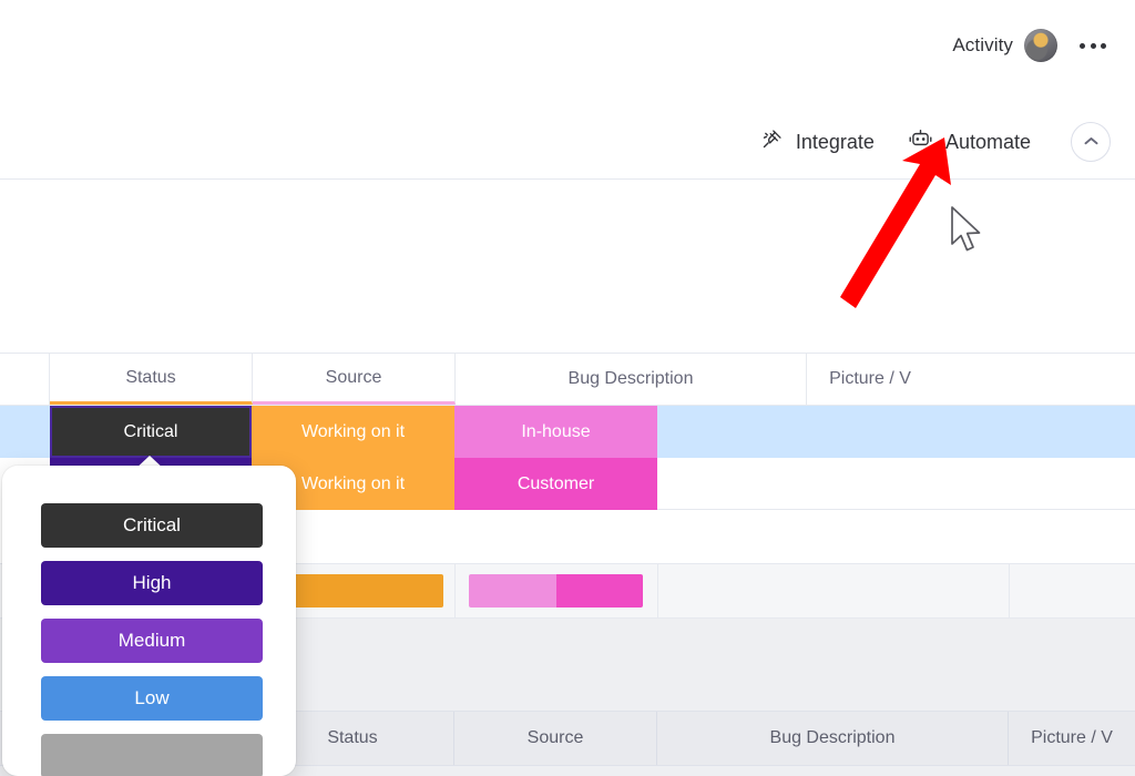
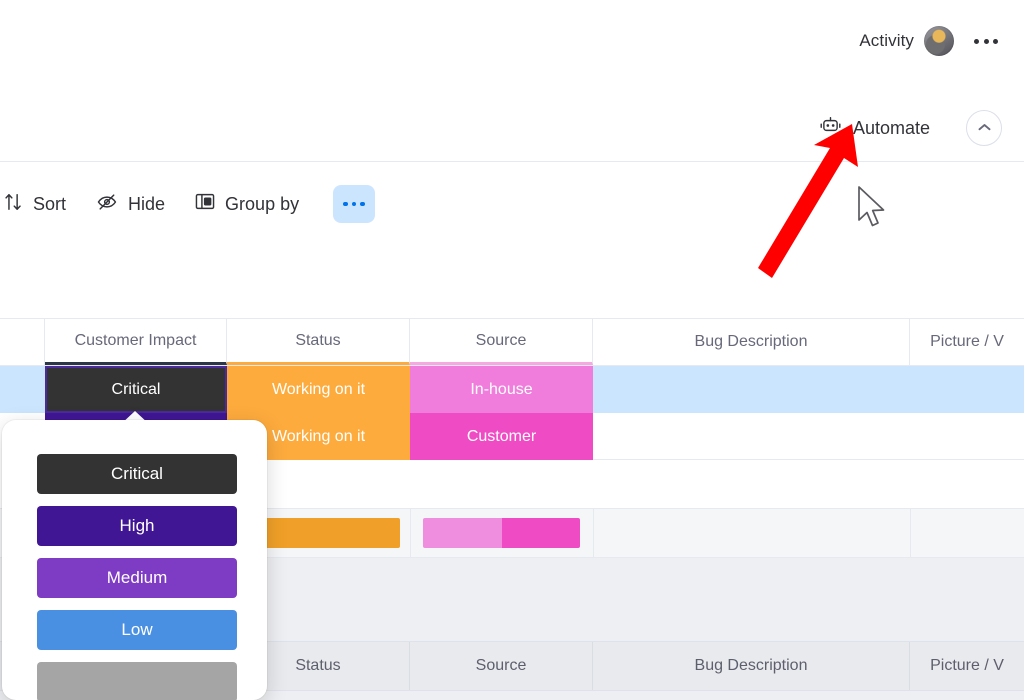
  Activity
- Integrate
  Automate
+ Sort
+ Hide
+ Group by
+ Customer Impact
  Status
  Source
  Bug Description
  Picture / V
  Critical
  Working on it
  In-house
  Working on it
  Customer
  Status
  Source
  Bug Description
  Picture / V
  Critical
  High
  Medium
  Low
